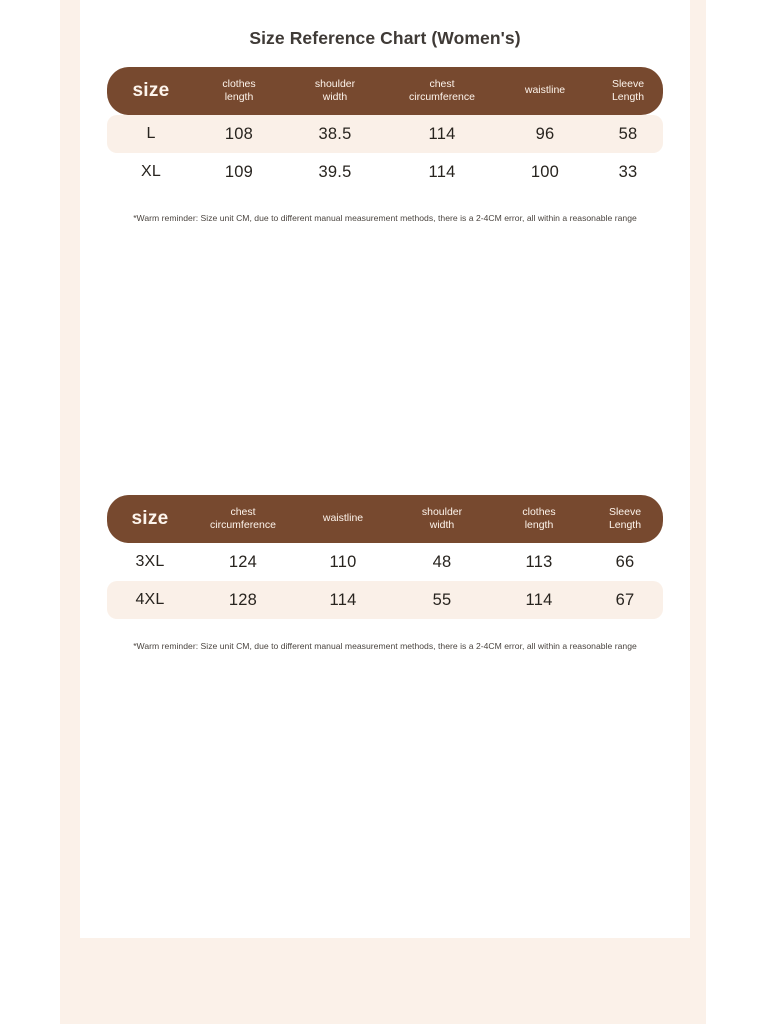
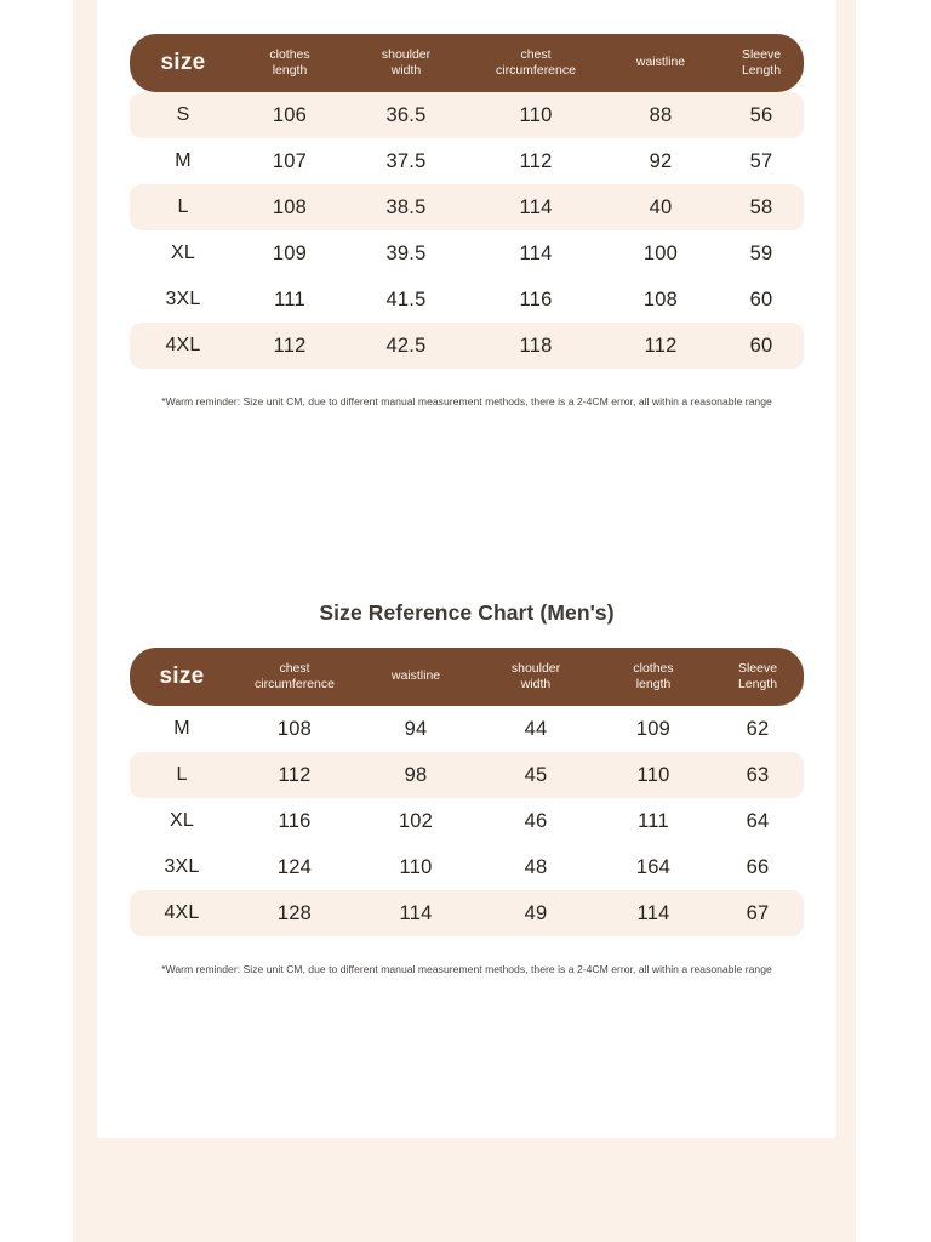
- Size Reference Chart (Women's)
  size	clotheslength	shoulderwidth	chestcircumference	waistline	SleeveLength
+ S	106	36.5	110	88	56
+ M	107	37.5	112	92	57
- L	108	38.5	114	96	58
+ L	108	38.5	114	40	58
- XL	109	39.5	114	100	33
+ XL	109	39.5	114	100	59
+ 3XL	111	41.5	116	108	60
+ 4XL	112	42.5	118	112	60
  *Warm reminder: Size unit CM, due to different manual measurement methods, there is a 2-4CM error, all within a reasonable range
+ Size Reference Chart (Men's)
  size	chestcircumference	waistline	shoulderwidth	clotheslength	SleeveLength
+ M	108	94	44	109	62
+ L	112	98	45	110	63
+ XL	116	102	46	111	64
- 3XL	124	110	48	113	66
+ 3XL	124	110	48	164	66
- 4XL	128	114	55	114	67
+ 4XL	128	114	49	114	67
  *Warm reminder: Size unit CM, due to different manual measurement methods, there is a 2-4CM error, all within a reasonable range
